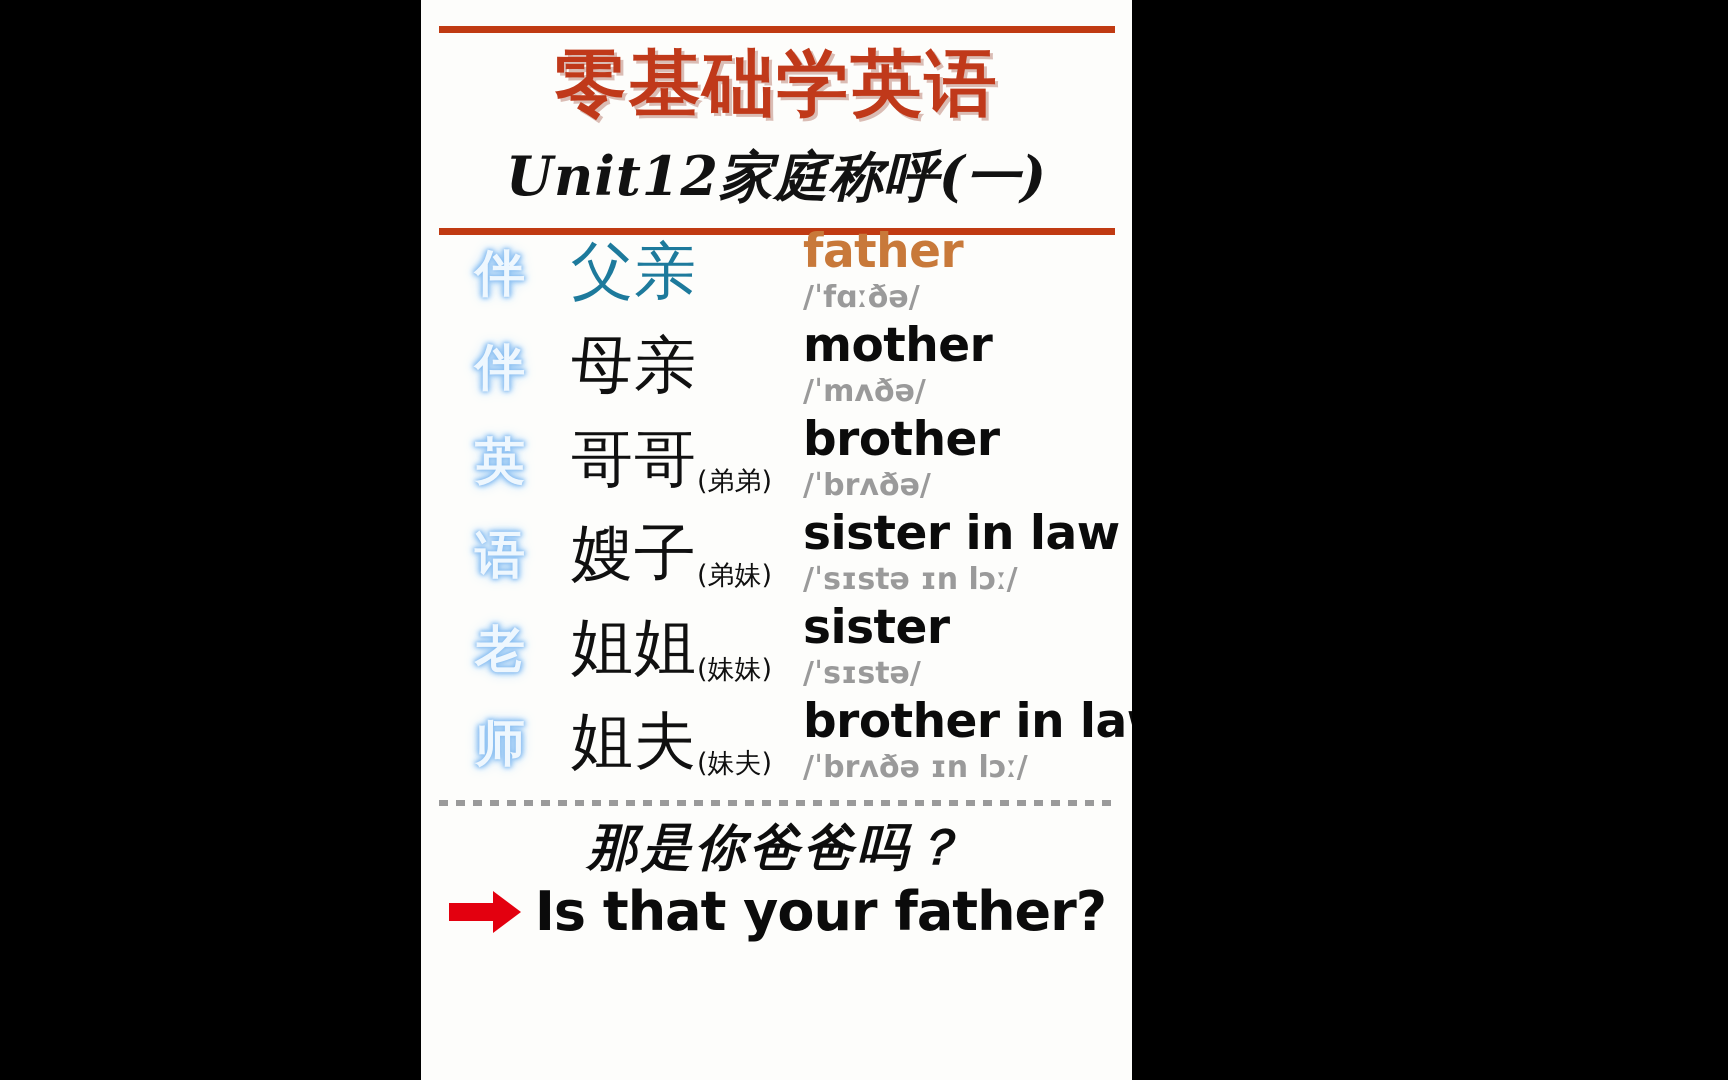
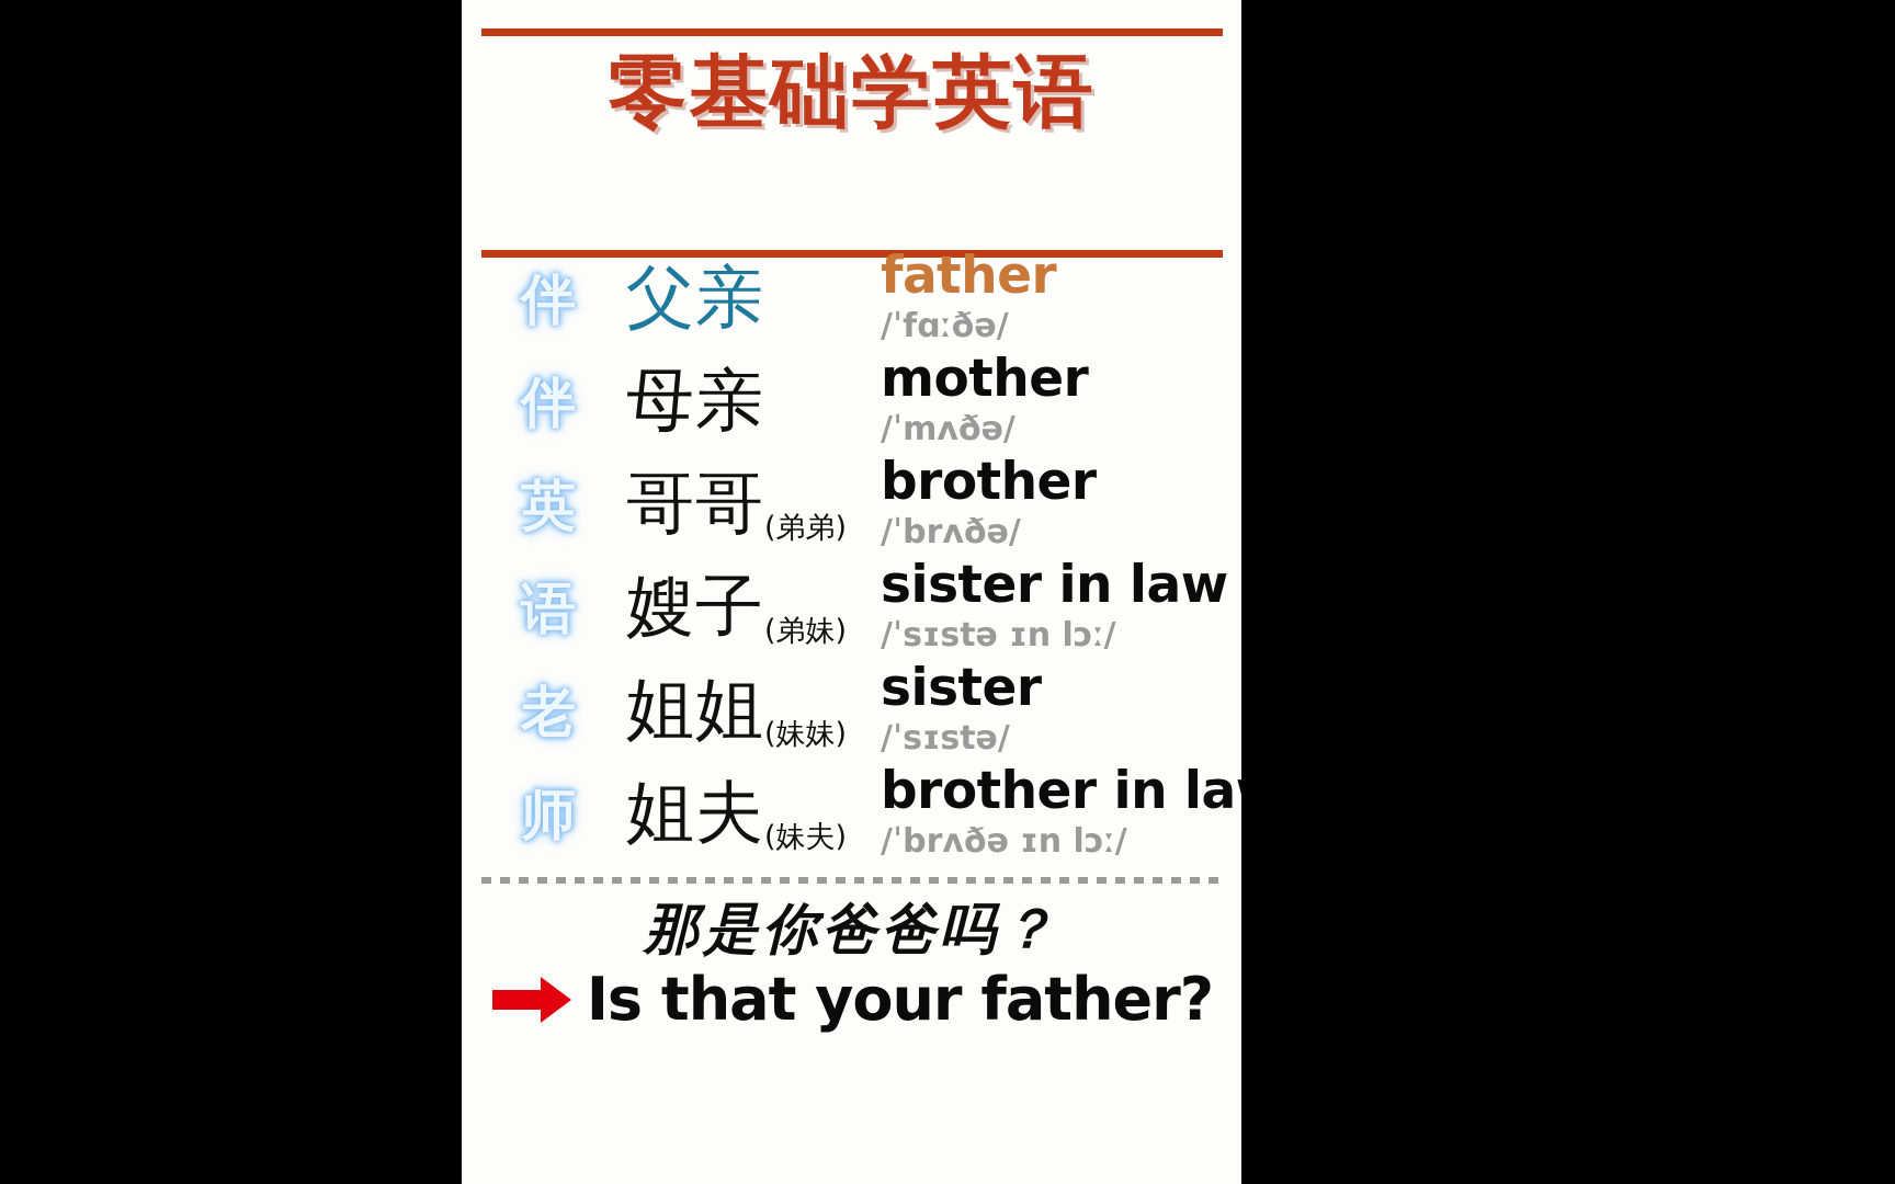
  零基础学英语
- Unit12家庭称呼(一)
  伴
  父亲
  father
  /ˈfɑːðə/
  伴
  母亲
  mother
  /ˈmʌðə/
  英
  哥哥(弟弟)
  brother
  /ˈbrʌðə/
  语
  嫂子(弟妹)
  sister in law
  /ˈsɪstə ɪn lɔː/
  老
  姐姐(妹妹)
  sister
  /ˈsɪstə/
  师
  姐夫(妹夫)
  brother in la
  /ˈbrʌðə ɪn lɔː/
  那是你爸爸吗？
  Is that your father?
